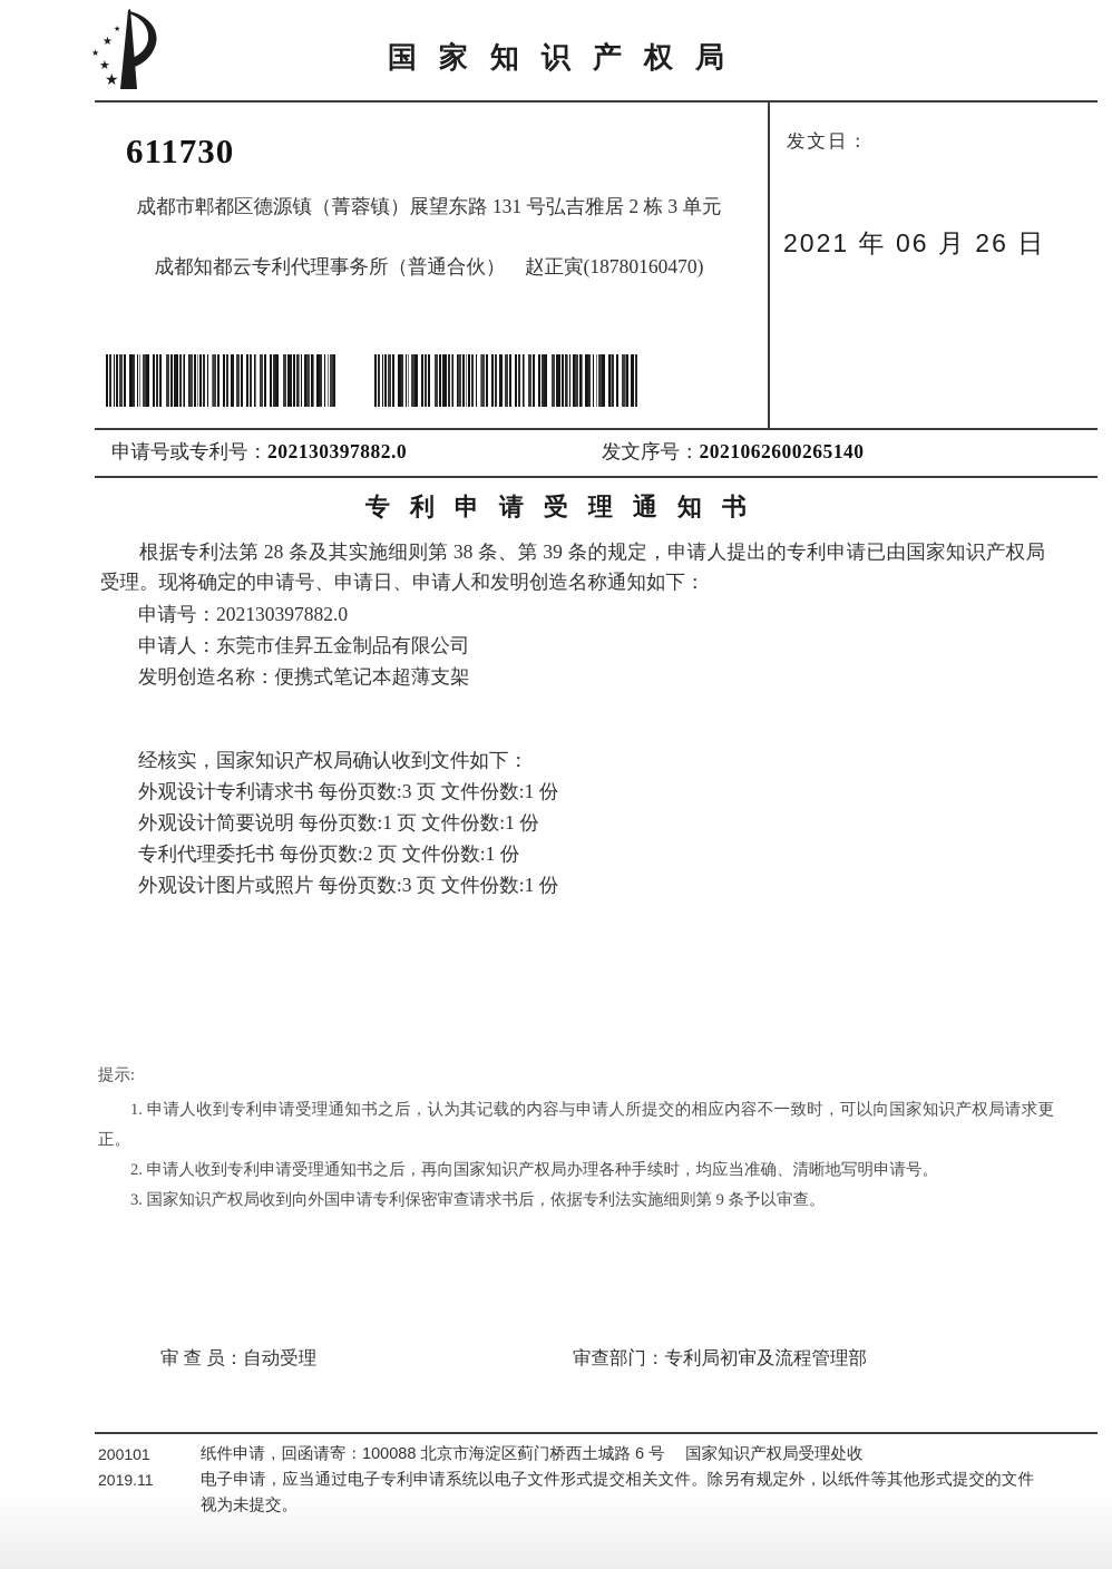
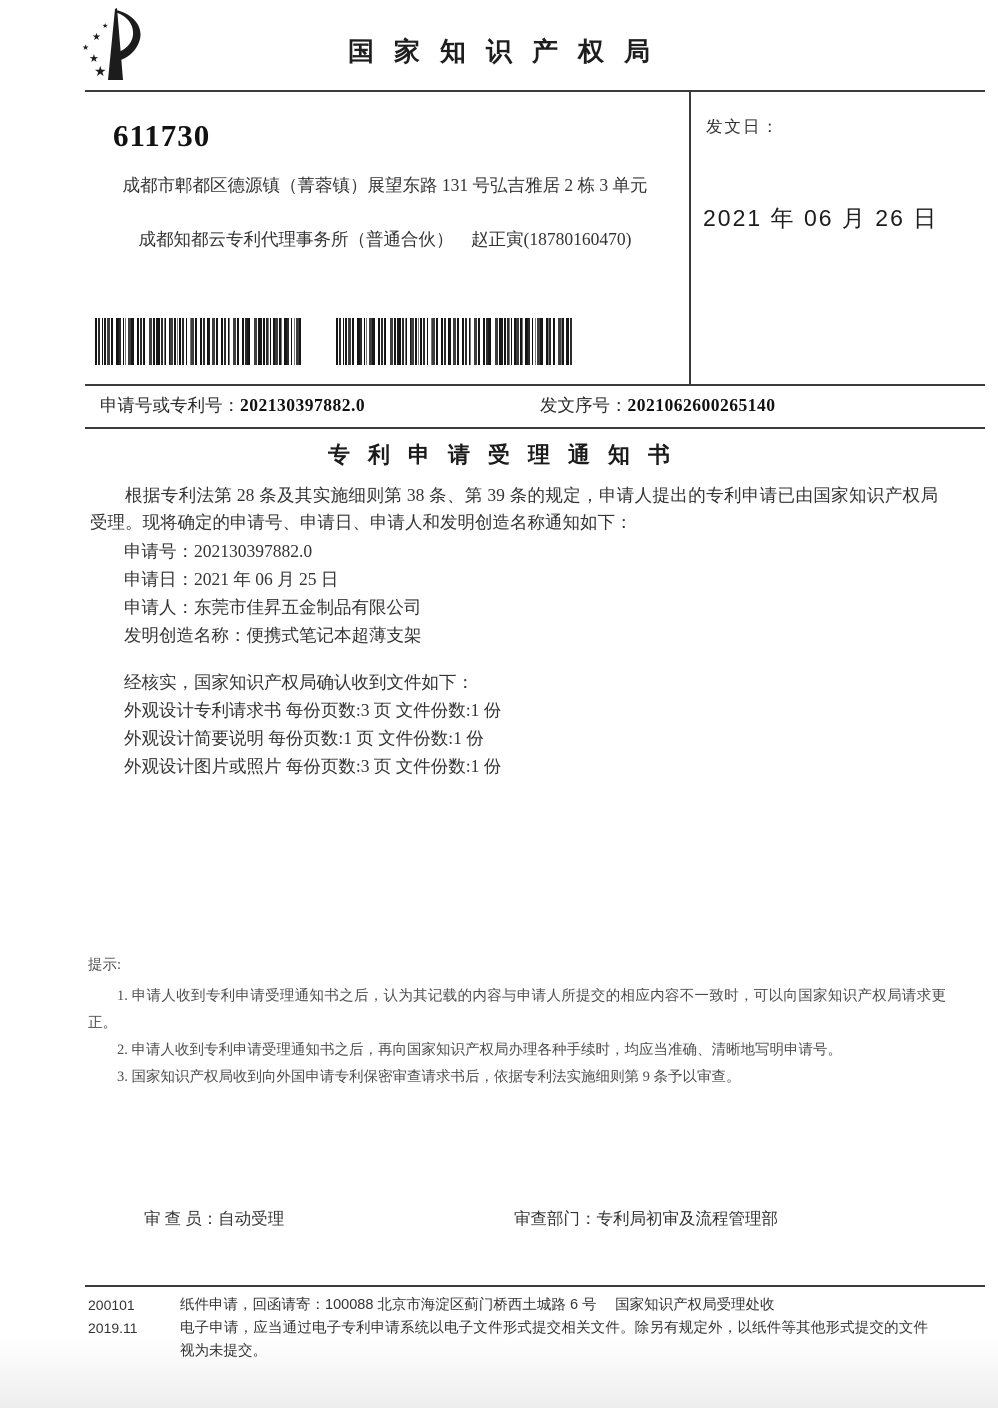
  ★
  ★
  ★
  ★
  ★
  国家知识产权局
  611730
  成都市郫都区德源镇（菁蓉镇）展望东路 131 号弘吉雅居 2 栋 3 单元
  成都知都云专利代理事务所（普通合伙） 赵正寅(18780160470)
  发文日：
  2021 年 06 月 26 日
  申请号或专利号：202130397882.0
  发文序号：2021062600265140
  专利申请受理通知书
  根据专利法第 28 条及其实施细则第 38 条、第 39 条的规定，申请人提出的专利申请已由国家知识产权局受理。现将确定的申请号、申请日、申请人和发明创造名称通知如下：
  申请号：202130397882.0
+ 申请日：2021 年 06 月 25 日
  申请人：东莞市佳昇五金制品有限公司
  发明创造名称：便携式笔记本超薄支架
  经核实，国家知识产权局确认收到文件如下：
  外观设计专利请求书 每份页数:3 页 文件份数:1 份
  外观设计简要说明 每份页数:1 页 文件份数:1 份
- 专利代理委托书 每份页数:2 页 文件份数:1 份
  外观设计图片或照片 每份页数:3 页 文件份数:1 份
  提示:
  1. 申请人收到专利申请受理通知书之后，认为其记载的内容与申请人所提交的相应内容不一致时，可以向国家知识产权局请求更正。
  2. 申请人收到专利申请受理通知书之后，再向国家知识产权局办理各种手续时，均应当准确、清晰地写明申请号。
  3. 国家知识产权局收到向外国申请专利保密审查请求书后，依据专利法实施细则第 9 条予以审查。
  审 查 员：自动受理
  审查部门：专利局初审及流程管理部
  200101
  2019.11
  纸件申请，回函请寄：100088 北京市海淀区蓟门桥西土城路 6 号 国家知识产权局受理处收
  电子申请，应当通过电子专利申请系统以电子文件形式提交相关文件。除另有规定外，以纸件等其他形式提交的文件
